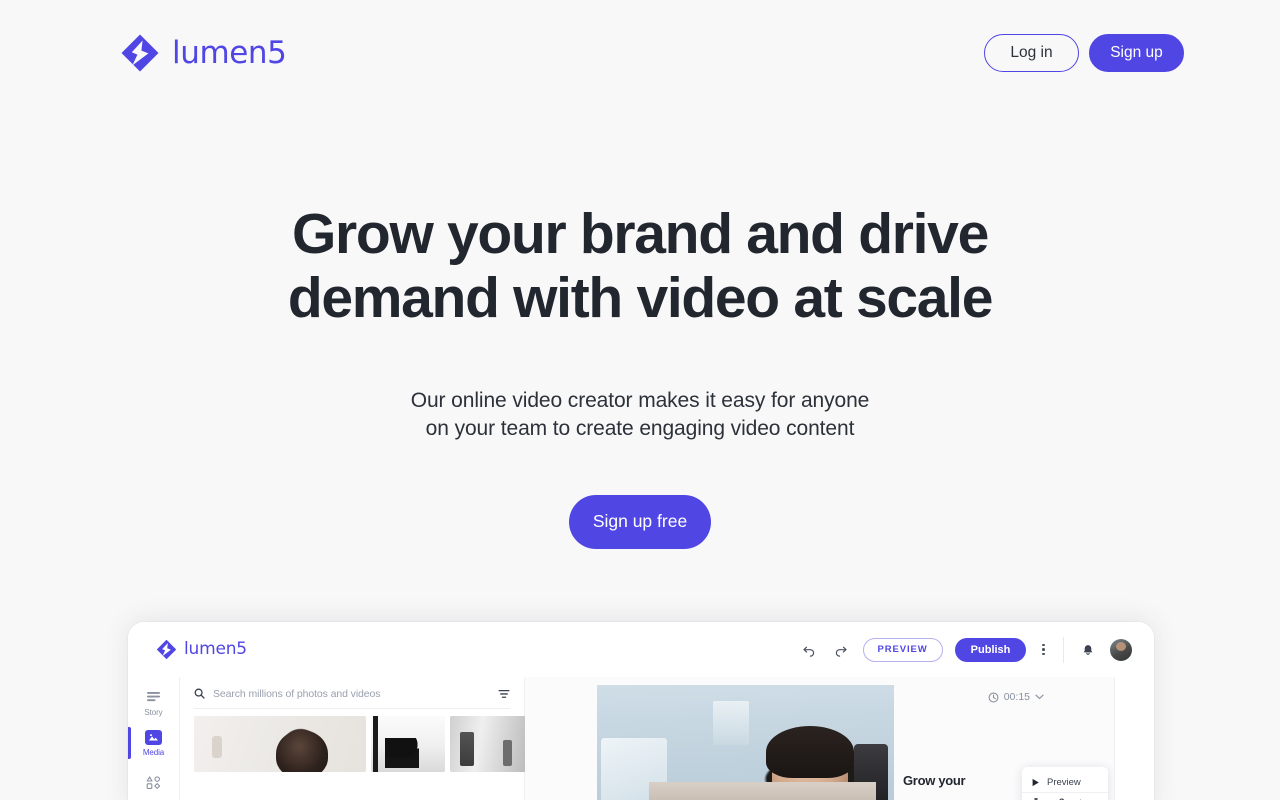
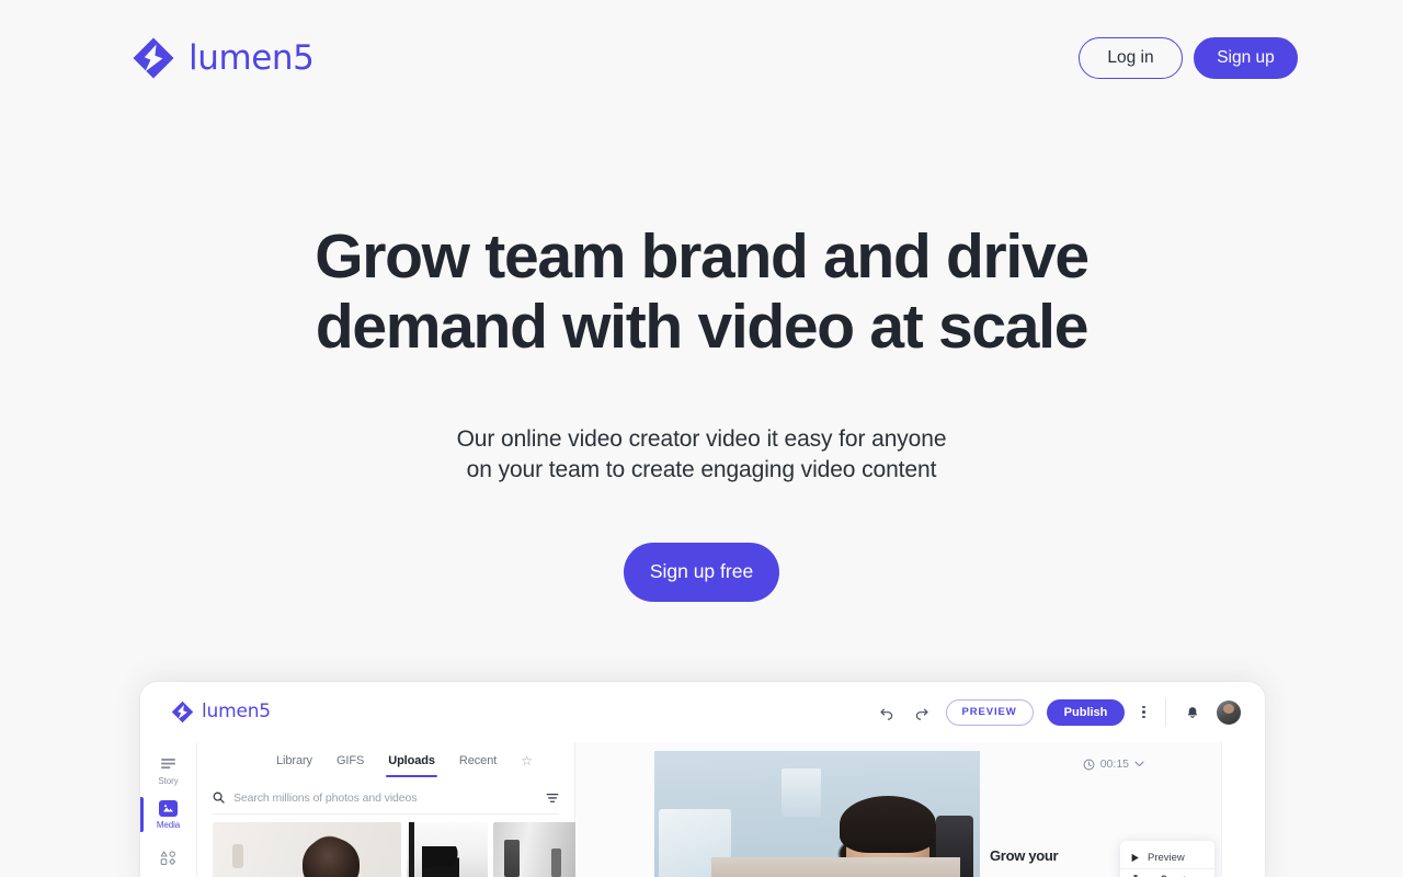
  lumen5
  Log in
  Sign up
- Grow your brand and drive
+ Grow team brand and drive
  demand with video at scale
- Our online video creator makes it easy for anyone
+ Our online video creator video it easy for anyone
  on your team to create engaging video content
  Sign up free
  lumen5
  PREVIEW
  Publish
  Story
  Media
+ Library
+ GIFS
+ Uploads
+ Recent
+ ☆
  Search millions of photos and videos
  00:15
  Grow your
  Preview
